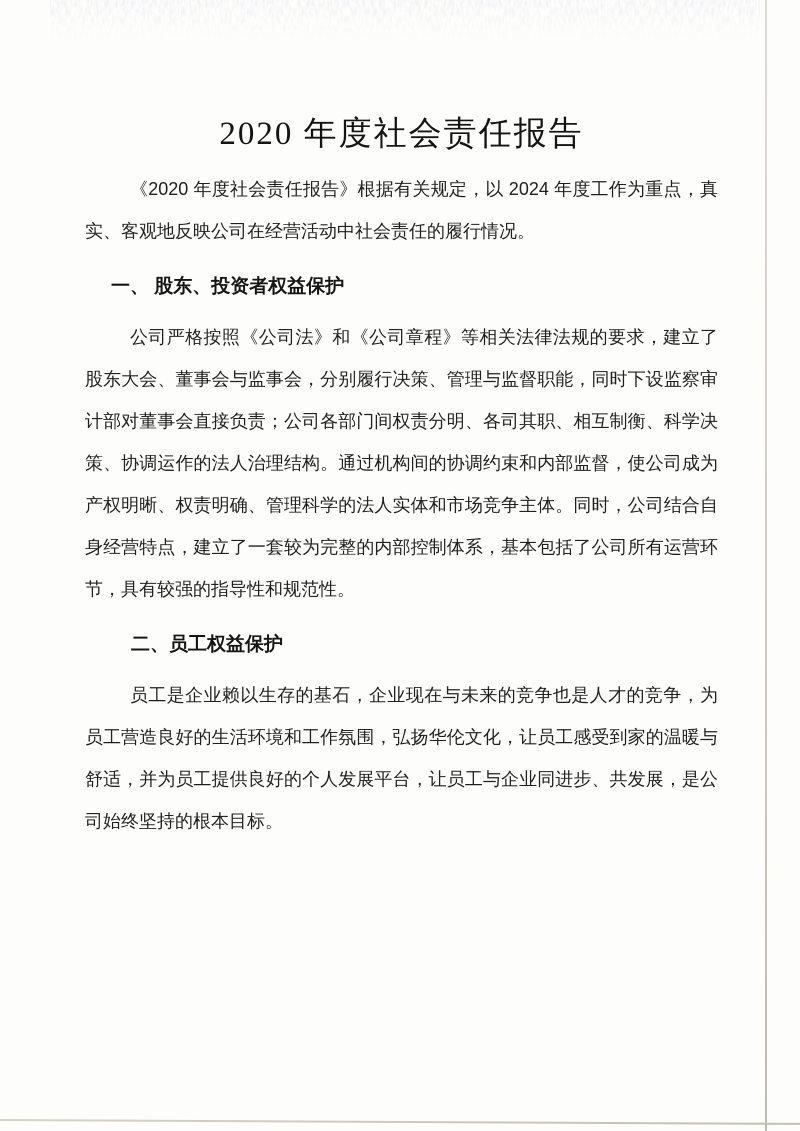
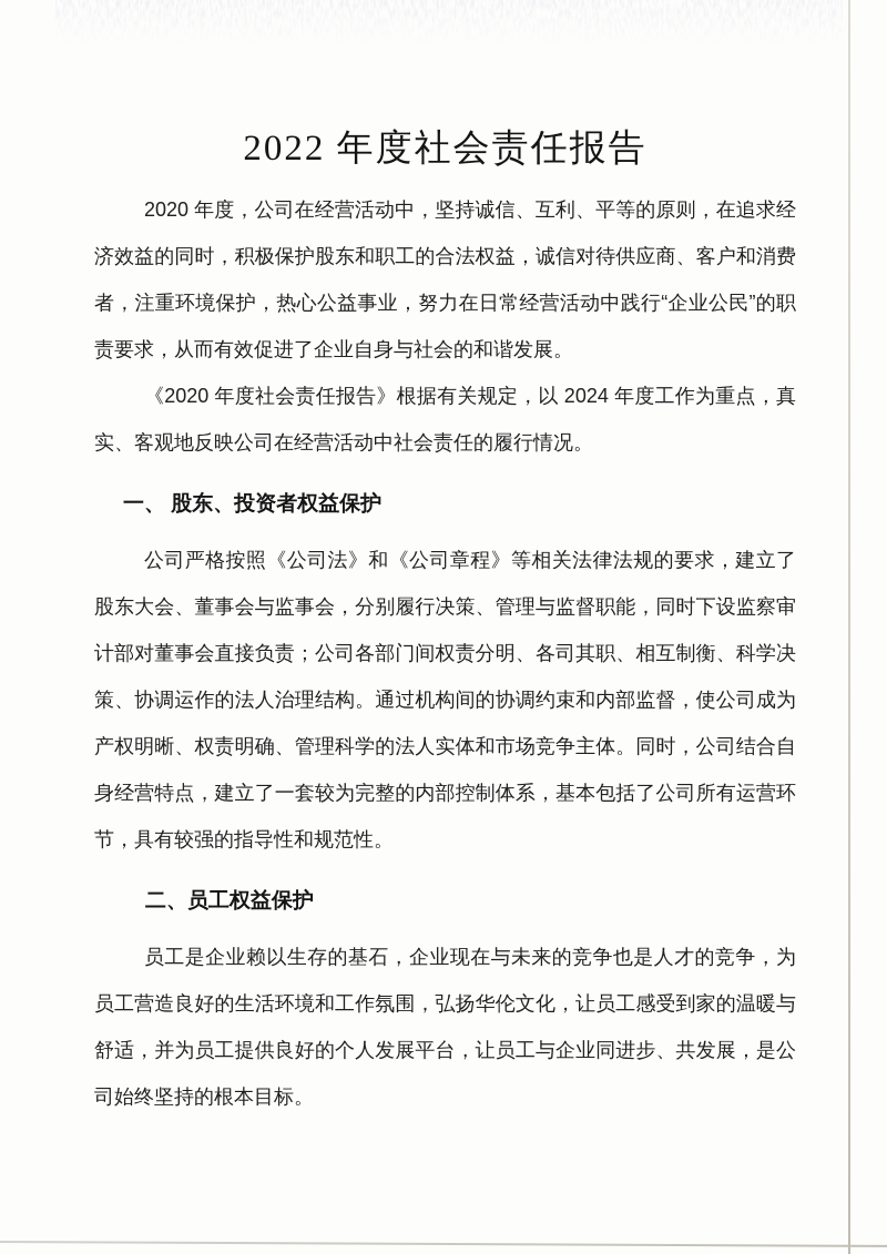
- 2020 年度社会责任报告
+ 2022 年度社会责任报告
+ 2020 年度，公司在经营活动中，坚持诚信、互利、平等的原则，在追求经济效益的同时，积极保护股东和职工的合法权益，诚信对待供应商、客户和消费者，注重环境保护，热心公益事业，努力在日常经营活动中践行“企业公民”的职责要求，从而有效促进了企业自身与社会的和谐发展。
  《2020 年度社会责任报告》根据有关规定，以 2024 年度工作为重点，真实、客观地反映公司在经营活动中社会责任的履行情况。
  一、 股东、投资者权益保护
  公司严格按照《公司法》和《公司章程》等相关法律法规的要求，建立了股东大会、董事会与监事会，分别履行决策、管理与监督职能，同时下设监察审计部对董事会直接负责；公司各部门间权责分明、各司其职、相互制衡、科学决策、协调运作的法人治理结构。通过机构间的协调约束和内部监督，使公司成为产权明晰、权责明确、管理科学的法人实体和市场竞争主体。同时，公司结合自身经营特点，建立了一套较为完整的内部控制体系，基本包括了公司所有运营环节，具有较强的指导性和规范性。
  二、员工权益保护
  员工是企业赖以生存的基石，企业现在与未来的竞争也是人才的竞争，为员工营造良好的生活环境和工作氛围，弘扬华伦文化，让员工感受到家的温暖与舒适，并为员工提供良好的个人发展平台，让员工与企业同进步、共发展，是公司始终坚持的根本目标。
